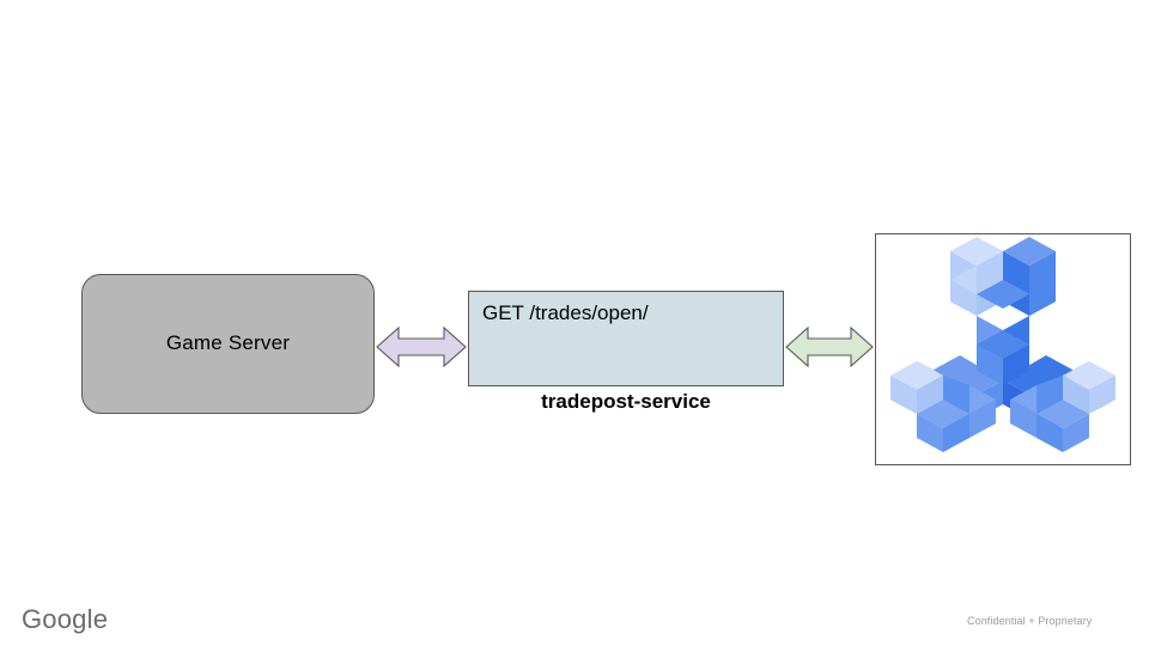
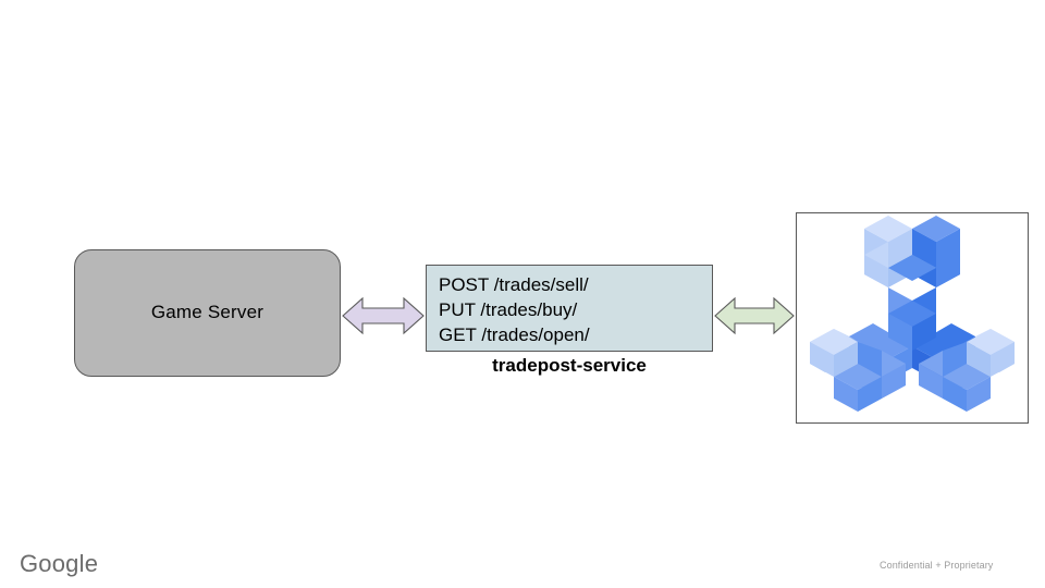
  Game Server
+ POST /trades/sell/
+ PUT /trades/buy/
  GET /trades/open/
  tradepost-service
  Google
  Confidential + Proprietary
